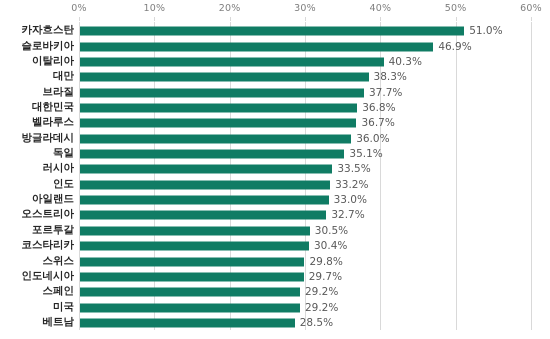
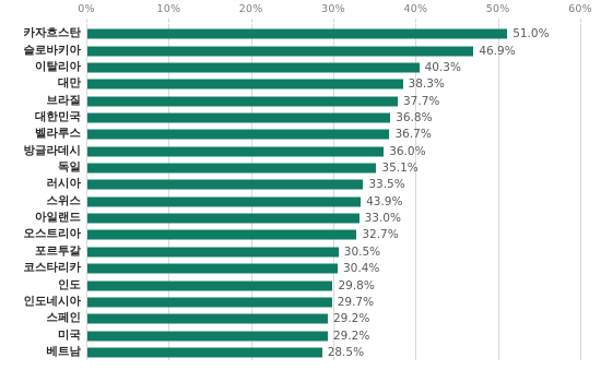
  0%
  10%
  20%
  30%
  40%
  50%
  60%
  카자흐스탄
  51.0%
  슬로바키아
  46.9%
  이탈리아
  40.3%
  대만
  38.3%
  브라질
  37.7%
  대한민국
  36.8%
  벨라루스
  36.7%
  방글라데시
  36.0%
  독일
  35.1%
  러시아
  33.5%
- 인도
+ 스위스
- 33.2%
+ 43.9%
  아일랜드
  33.0%
  오스트리아
  32.7%
  포르투갈
  30.5%
  코스타리카
  30.4%
- 스위스
+ 인도
  29.8%
  인도네시아
  29.7%
  스페인
  29.2%
  미국
  29.2%
  베트남
  28.5%
